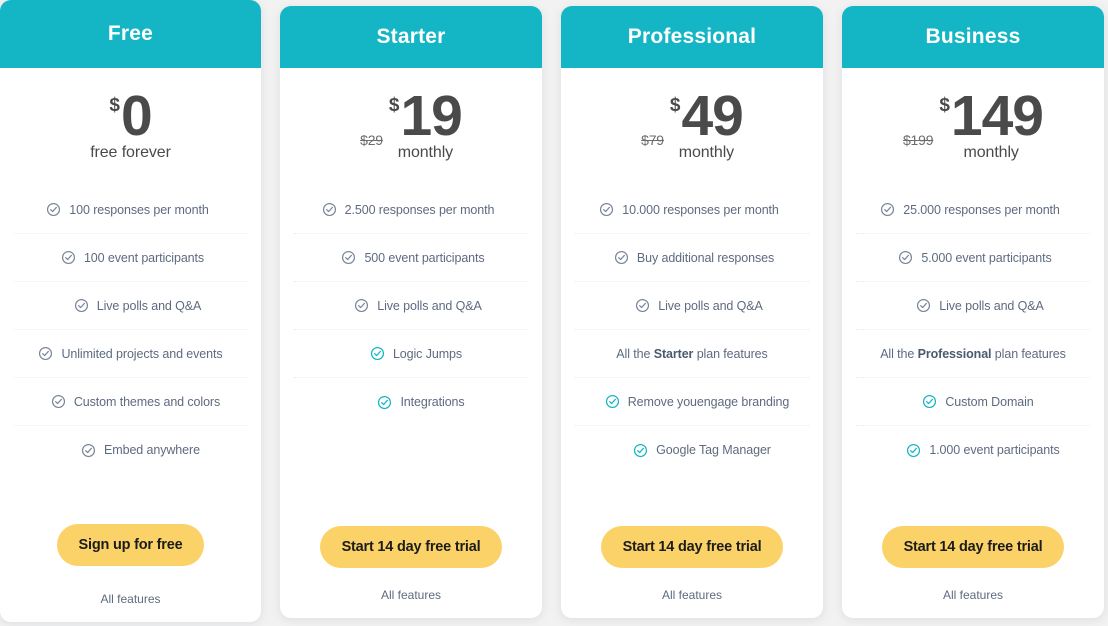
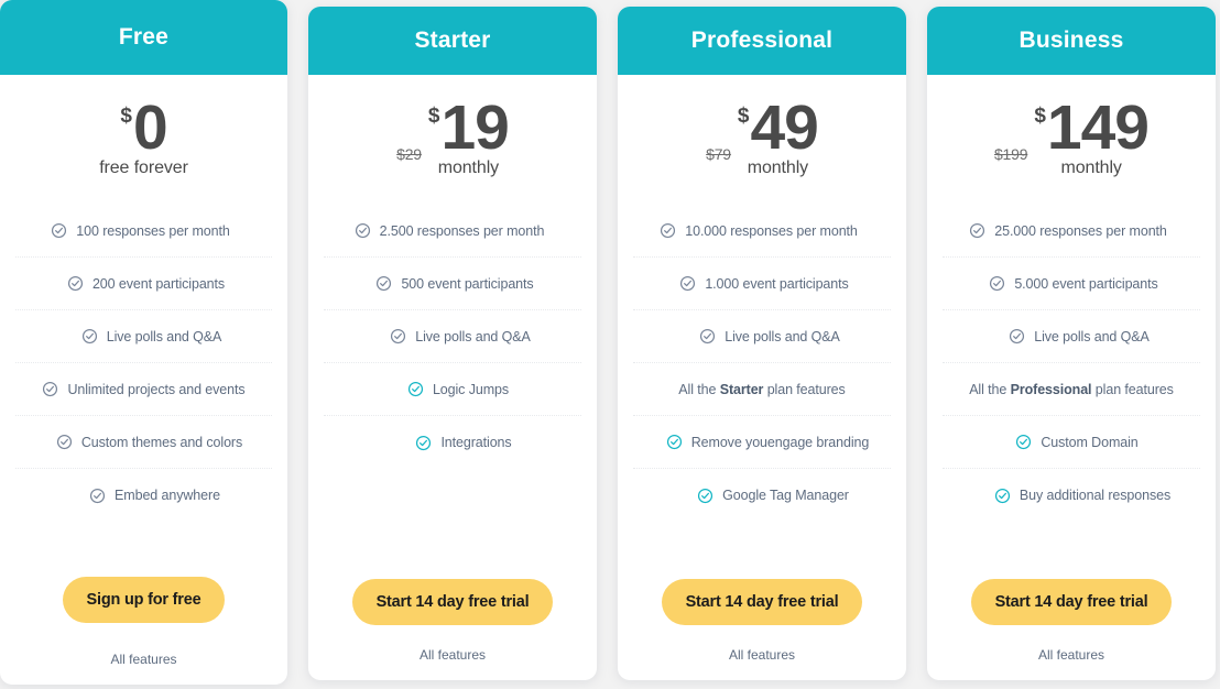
  Free
  $
  0
  free forever
  100 responses per month
- 100 event participants
+ 200 event participants
  Live polls and Q&A
  Unlimited projects and events
  Custom themes and colors
  Embed anywhere
  Sign up for free
  All features
  Starter
  $29
  $
  19
  monthly
  2.500 responses per month
  500 event participants
  Live polls and Q&A
  Logic Jumps
  Integrations
  Start 14 day free trial
  All features
  Professional
  $79
  $
  49
  monthly
  10.000 responses per month
- Buy additional responses
+ 1.000 event participants
  Live polls and Q&A
  All the Starter plan features
  Remove youengage branding
  Google Tag Manager
  Start 14 day free trial
  All features
  Business
  $199
  $
  149
  monthly
  25.000 responses per month
  5.000 event participants
  Live polls and Q&A
  All the Professional plan features
  Custom Domain
- 1.000 event participants
+ Buy additional responses
  Start 14 day free trial
  All features
